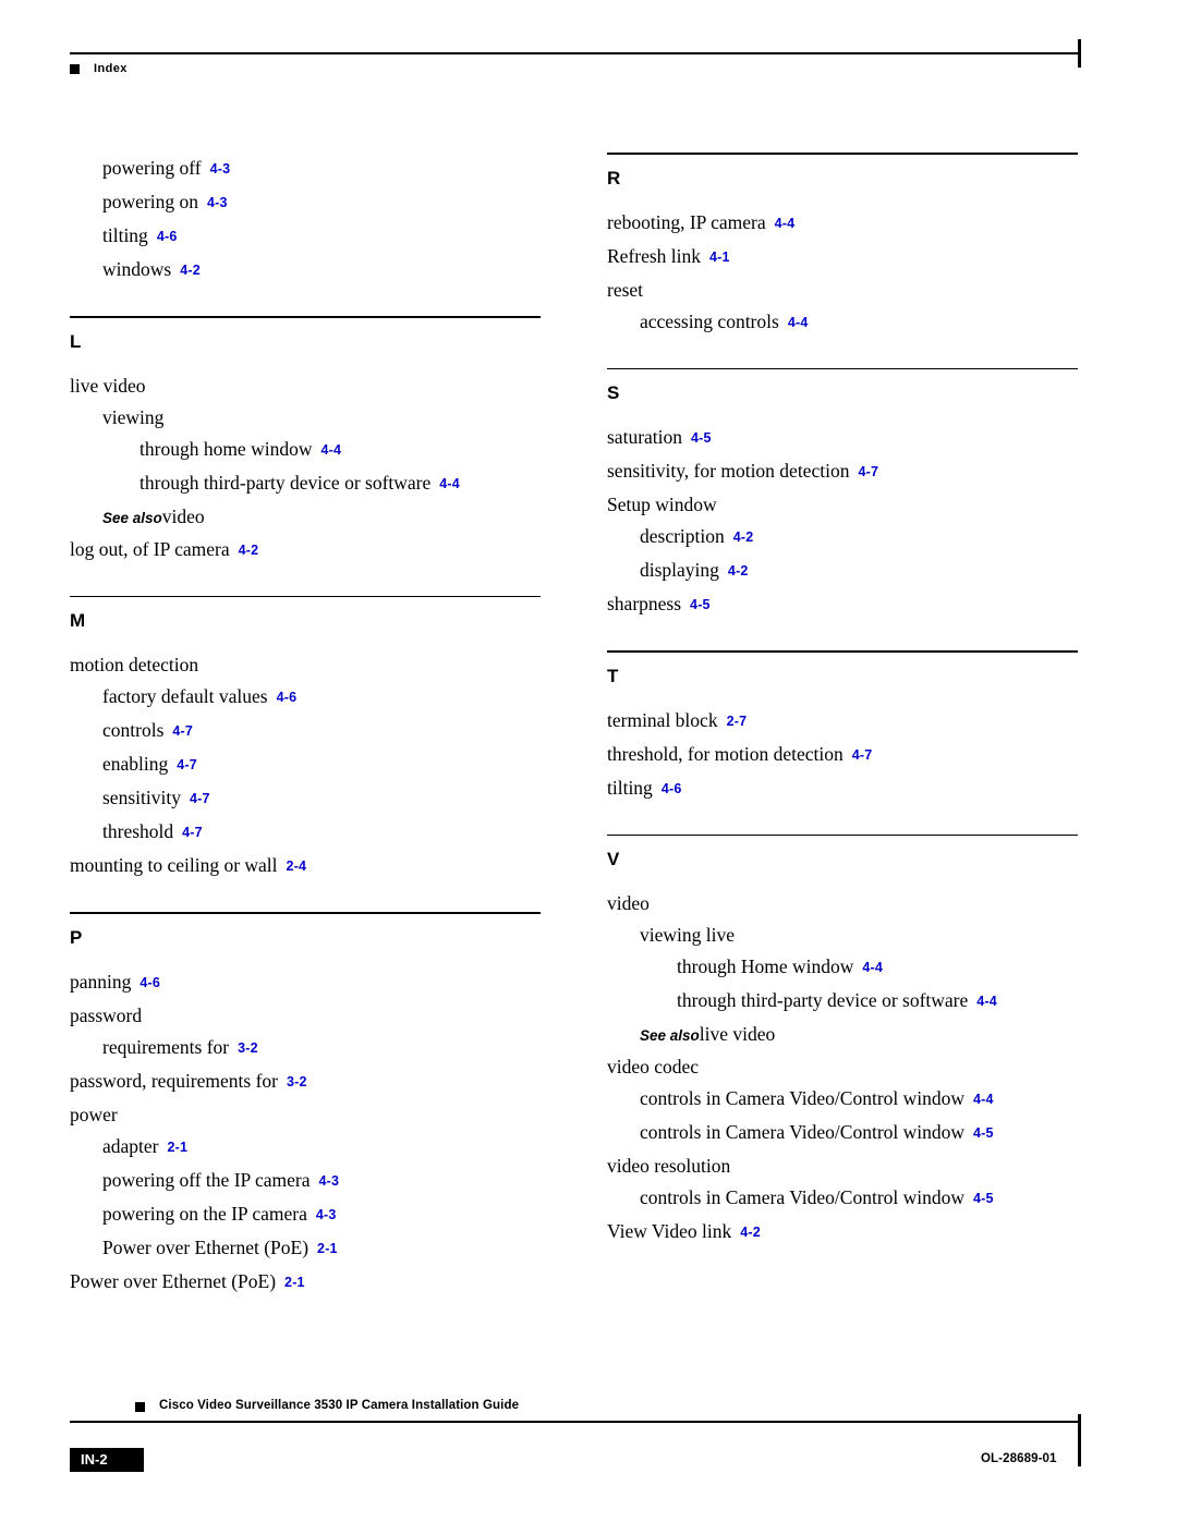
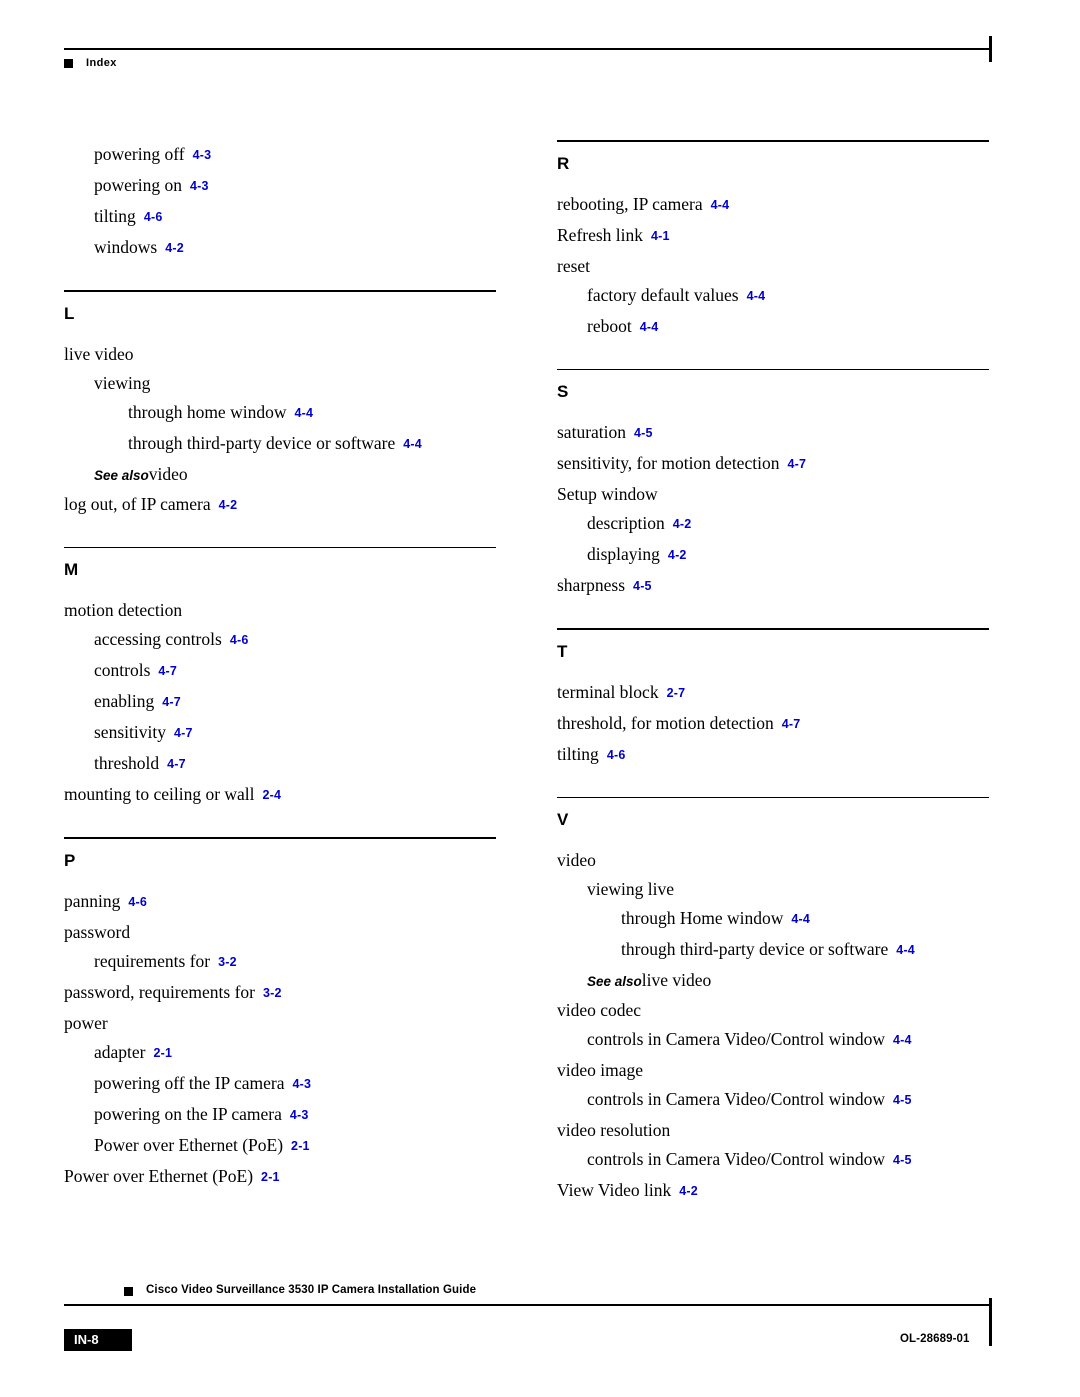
  Index
  powering off 4-3
  powering on 4-3
  tilting 4-6
  windows 4-2
  L
  live video
  viewing
  through home window 4-4
  through third-party device or software 4-4
  See alsovideo
  log out, of IP camera 4-2
  M
  motion detection
- factory default values 4-6
+ accessing controls 4-6
  controls 4-7
  enabling 4-7
  sensitivity 4-7
  threshold 4-7
  mounting to ceiling or wall 2-4
  P
  panning 4-6
  password
  requirements for 3-2
  password, requirements for 3-2
  power
  adapter 2-1
  powering off the IP camera 4-3
  powering on the IP camera 4-3
  Power over Ethernet (PoE) 2-1
  Power over Ethernet (PoE) 2-1
  R
  rebooting, IP camera 4-4
  Refresh link 4-1
  reset
- accessing controls 4-4
+ factory default values 4-4
+ reboot 4-4
  S
  saturation 4-5
  sensitivity, for motion detection 4-7
  Setup window
  description 4-2
  displaying 4-2
  sharpness 4-5
  T
  terminal block 2-7
  threshold, for motion detection 4-7
  tilting 4-6
  V
  video
  viewing live
  through Home window 4-4
  through third-party device or software 4-4
  See alsolive video
  video codec
  controls in Camera Video/Control window 4-4
+ video image
  controls in Camera Video/Control window 4-5
  video resolution
  controls in Camera Video/Control window 4-5
  View Video link 4-2
  Cisco Video Surveillance 3530 IP Camera Installation Guide
- IN-2
+ IN-8
  OL-28689-01
